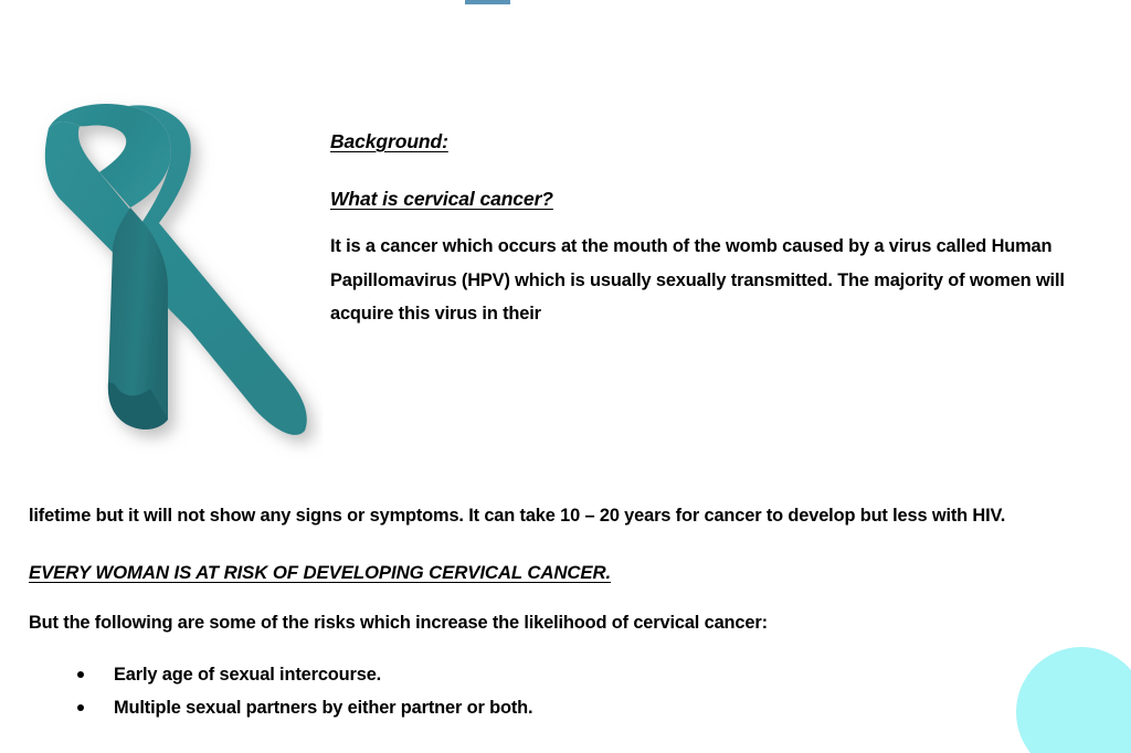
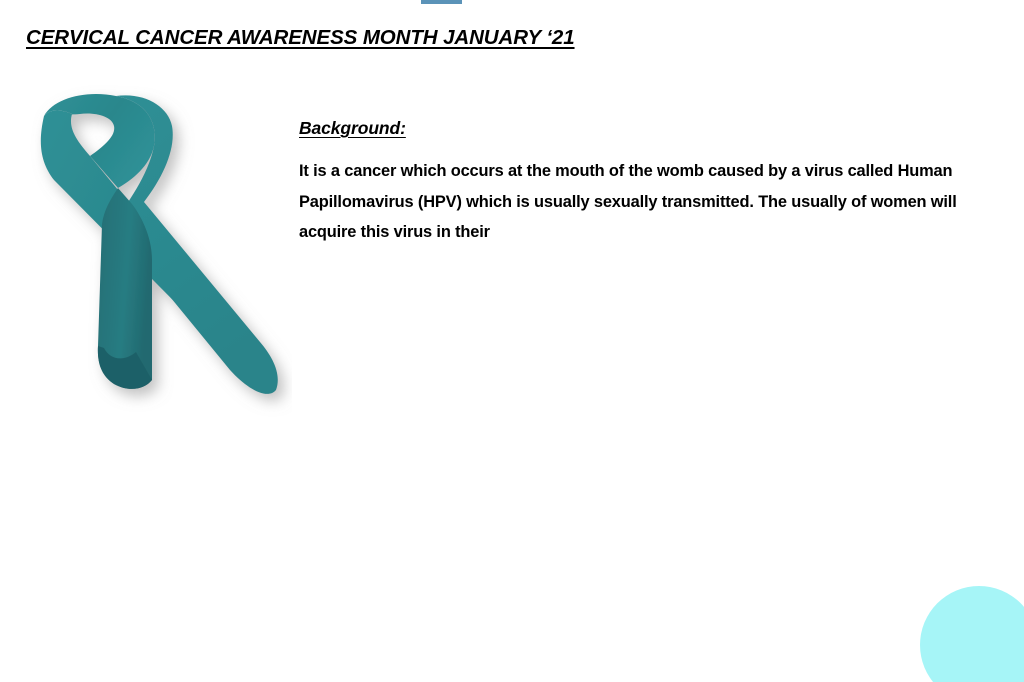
+ CERVICAL CANCER AWARENESS MONTH JANUARY ‘21
  Background:
- What is cervical cancer?
- It is a cancer which occurs at the mouth of the womb caused by a virus called Human Papillomavirus (HPV) which is usually sexually transmitted. The majority of women will acquire this virus in their
+ It is a cancer which occurs at the mouth of the womb caused by a virus called Human Papillomavirus (HPV) which is usually sexually transmitted. The usually of women will acquire this virus in their
- lifetime but it will not show any signs or symptoms. It can take 10 – 20 years for cancer to develop but less with HIV.
- EVERY WOMAN IS AT RISK OF DEVELOPING CERVICAL CANCER.
- But the following are some of the risks which increase the likelihood of cervical cancer:
- Early age of sexual intercourse.
- Multiple sexual partners by either partner or both.
